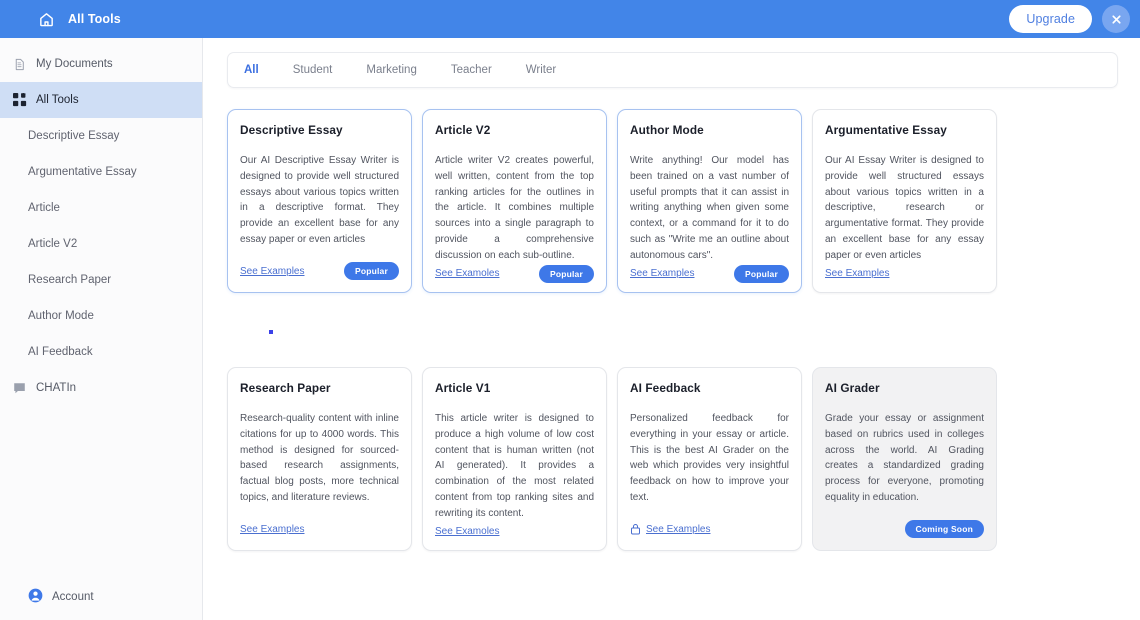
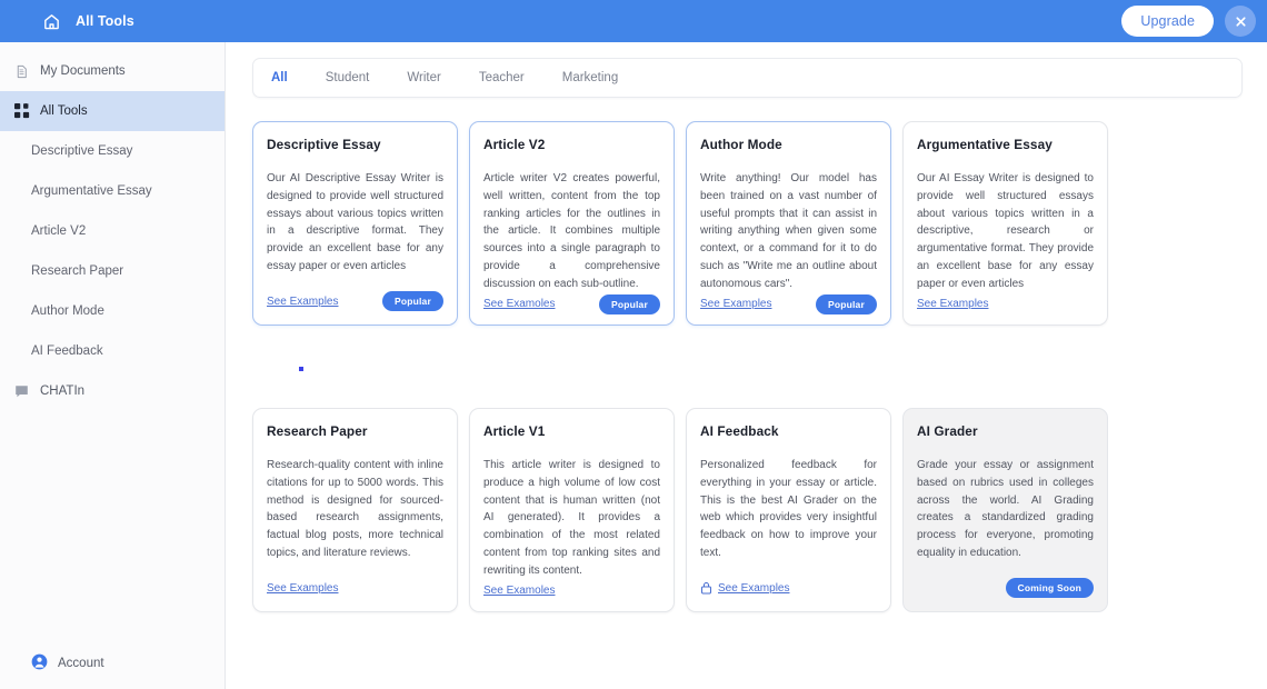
  All Tools
  Upgrade
  My Documents
  All Tools
  Descriptive Essay
  Argumentative Essay
- Article
  Article V2
  Research Paper
  Author Mode
  AI Feedback
  CHATIn
  Account
  All
  Student
- Marketing
+ Writer
  Teacher
- Writer
+ Marketing
  Descriptive Essay
  Our AI Descriptive Essay Writer is designed to provide well structured essays about various topics written in a descriptive format. They provide an excellent base for any essay paper or even articles
  See Examples
  Popular
  Article V2
  Article writer V2 creates powerful, well written, content from the top ranking articles for the outlines in the article. It combines multiple sources into a single paragraph to provide a comprehensive discussion on each sub-outline.
  See Examoles
  Popular
  Author Mode
  Write anything! Our model has been trained on a vast number of useful prompts that it can assist in writing anything when given some context, or a command for it to do such as "Write me an outline about autonomous cars".
  See Examples
  Popular
  Argumentative Essay
  Our AI Essay Writer is designed to provide well structured essays about various topics written in a descriptive, research or argumentative format. They provide an excellent base for any essay paper or even articles
  See Examples
  Research Paper
- Research-quality content with inline citations for up to 4000 words. This method is designed for sourced-based research assignments, factual blog posts, more technical topics, and literature reviews.
+ Research-quality content with inline citations for up to 5000 words. This method is designed for sourced-based research assignments, factual blog posts, more technical topics, and literature reviews.
  See Examples
  Article V1
  This article writer is designed to produce a high volume of low cost content that is human written (not AI generated). It provides a combination of the most related content from top ranking sites and rewriting its content.
  See Examoles
  AI Feedback
  Personalized feedback for everything in your essay or article. This is the best AI Grader on the web which provides very insightful feedback on how to improve your text.
  See Examples
  AI Grader
  Grade your essay or assignment based on rubrics used in colleges across the world. AI Grading creates a standardized grading process for everyone, promoting equality in education.
  Coming Soon
